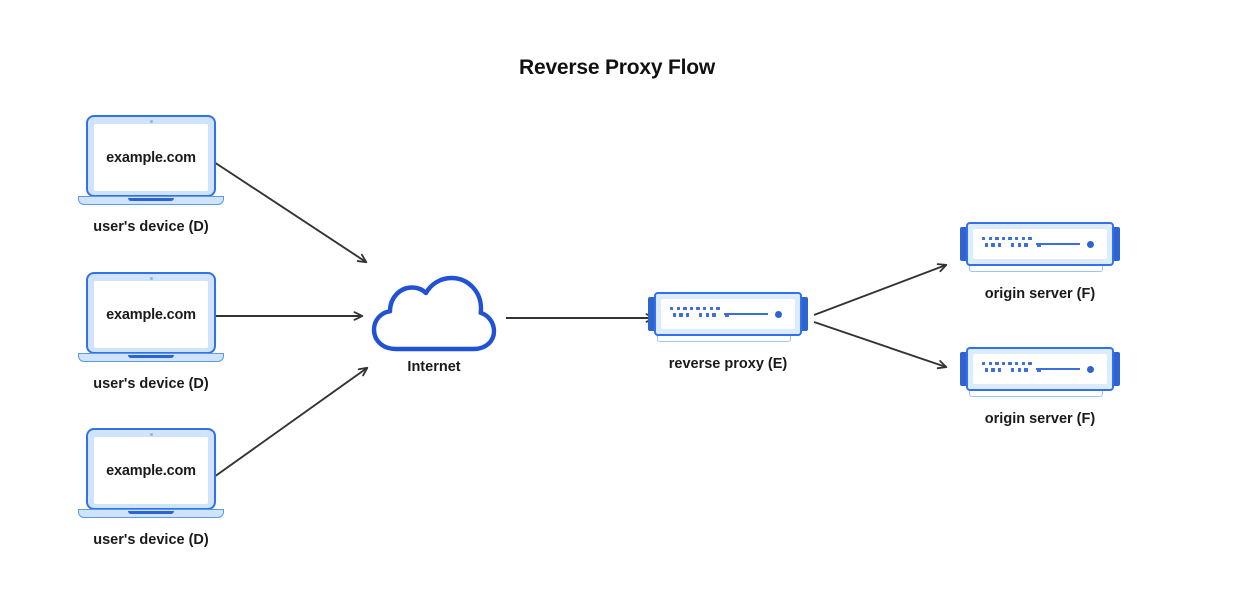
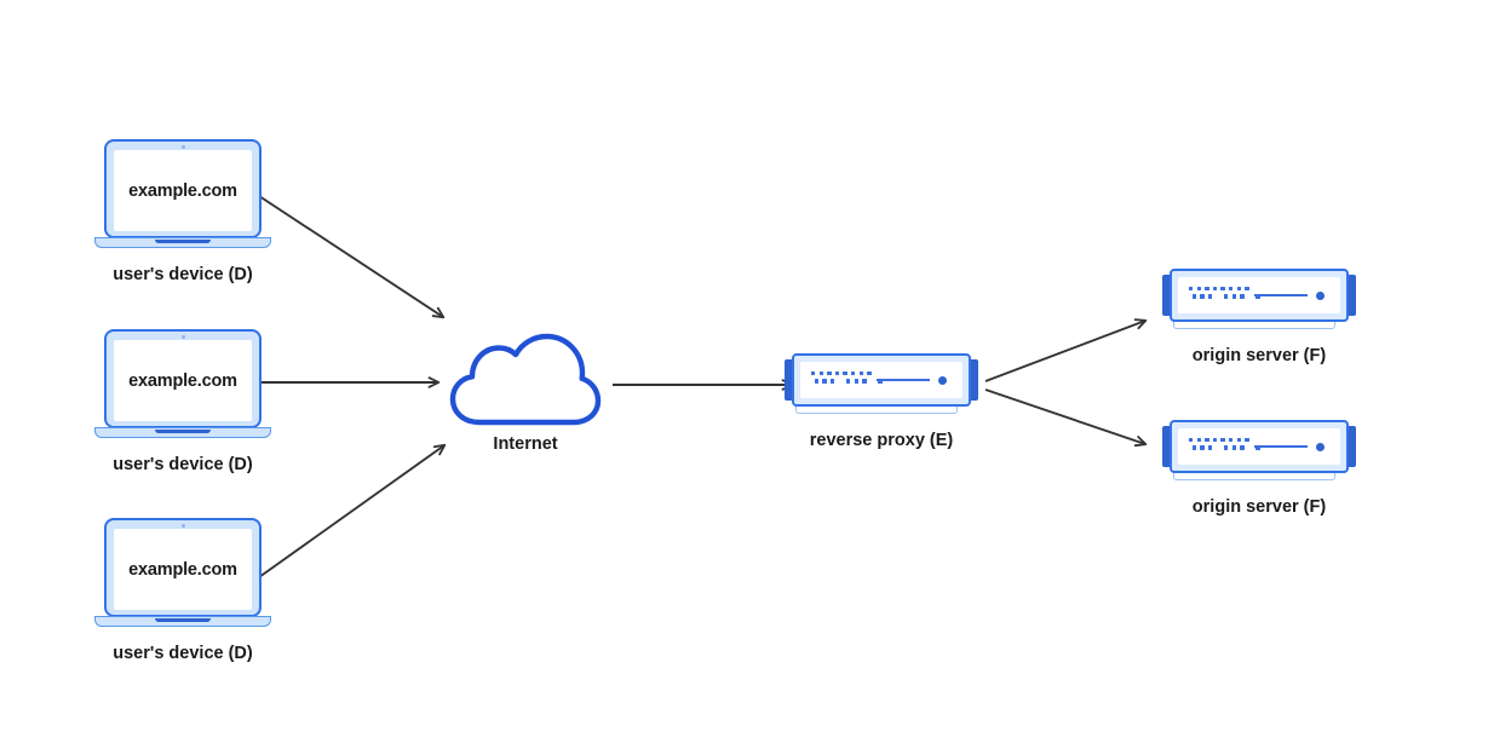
- Reverse Proxy Flow
  example.com
  user's device (D)
  example.com
  user's device (D)
  example.com
  user's device (D)
  Internet
  reverse proxy (E)
  origin server (F)
  origin server (F)
